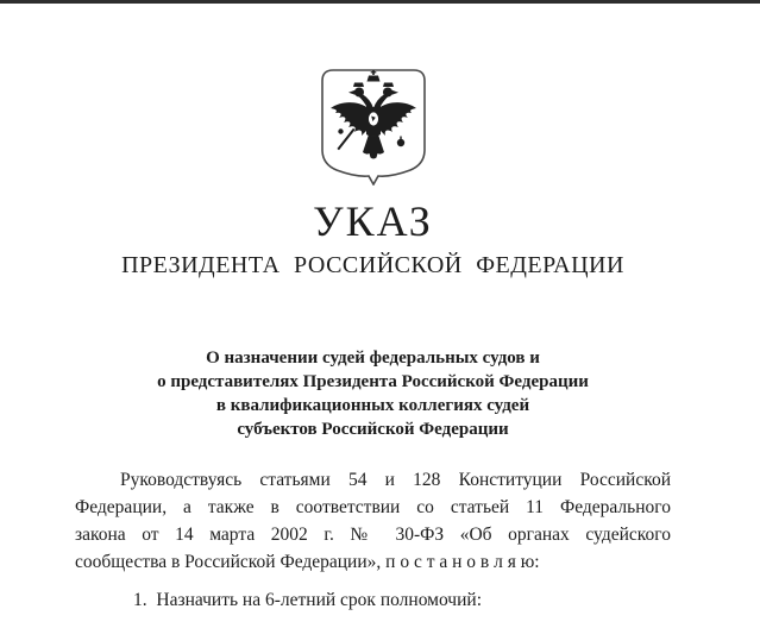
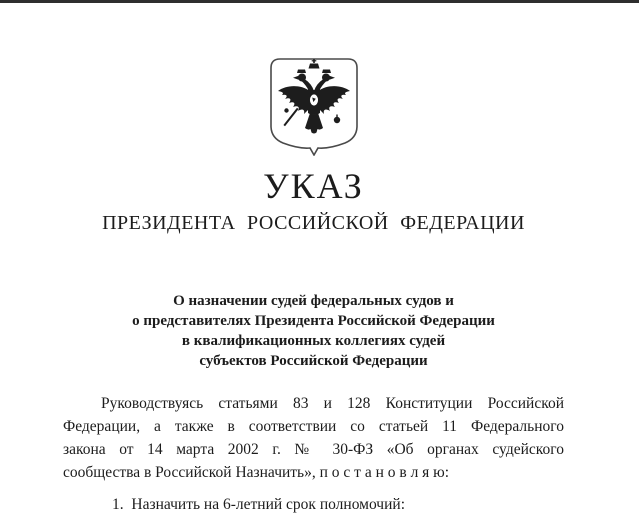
  УКАЗ
  ПРЕЗИДЕНТА РОССИЙСКОЙ ФЕДЕРАЦИИ
  О назначении судей федеральных судов и
  о представителях Президента Российской Федерации
  в квалификационных коллегиях судей
  субъектов Российской Федерации
- Руководствуясь статьями 54 и 128 Конституции Российской
+ Руководствуясь статьями 83 и 128 Конституции Российской
  Федерации, а также в соответствии со статьей 11 Федерального
  закона от 14 марта 2002 г. № 30-ФЗ «Об органах судейского
- сообщества в Российской Федерации», п о с т а н о в л я ю:
+ сообщества в Российской Назначить», п о с т а н о в л я ю:
  1. Назначить на 6-летний срок полномочий:
